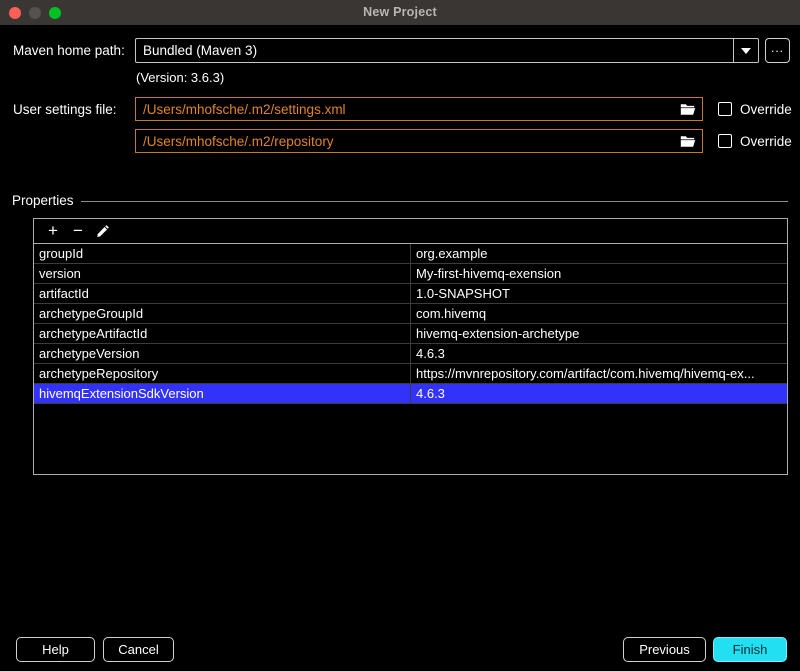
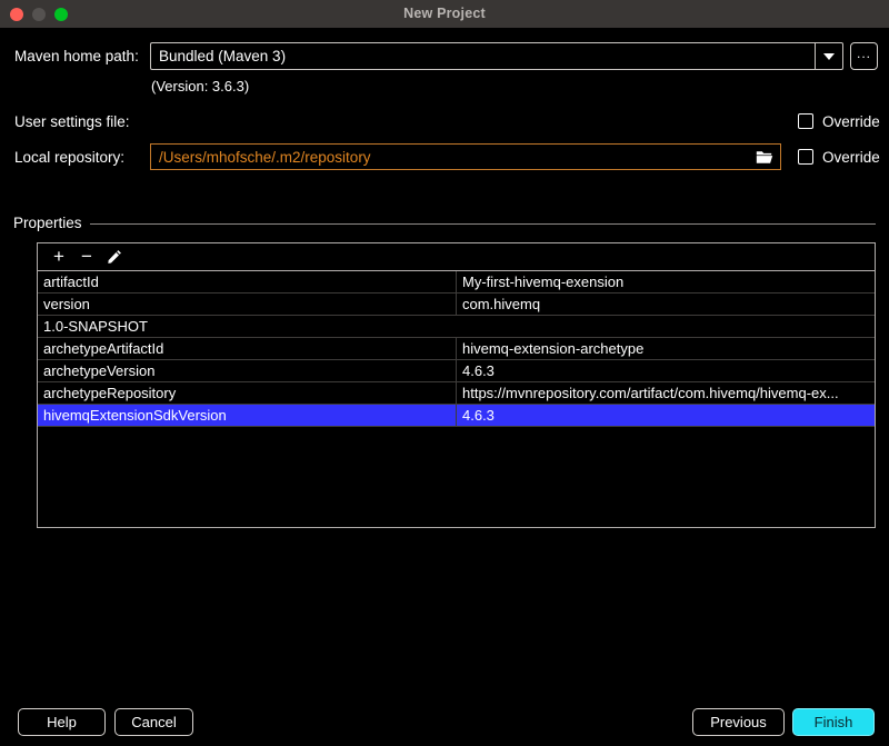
  New Project
  Maven home path:
  Bundled (Maven 3)
  ...
  (Version: 3.6.3)
  User settings file:
- /Users/mhofsche/.m2/settings.xml
  Override
+ Local repository:
  /Users/mhofsche/.m2/repository
  Override
  Properties
  +
  −
- groupId
- org.example
- version
+ artifactId
  My-first-hivemq-exension
- artifactId
+ version
- 1.0-SNAPSHOT
+ com.hivemq
- archetypeGroupId
- com.hivemq
+ 1.0-SNAPSHOT
  archetypeArtifactId
  hivemq-extension-archetype
  archetypeVersion
  4.6.3
  archetypeRepository
  https://mvnrepository.com/artifact/com.hivemq/hivemq-ex...
  hivemqExtensionSdkVersion
  4.6.3
  Help
  Cancel
  Previous
  Finish
